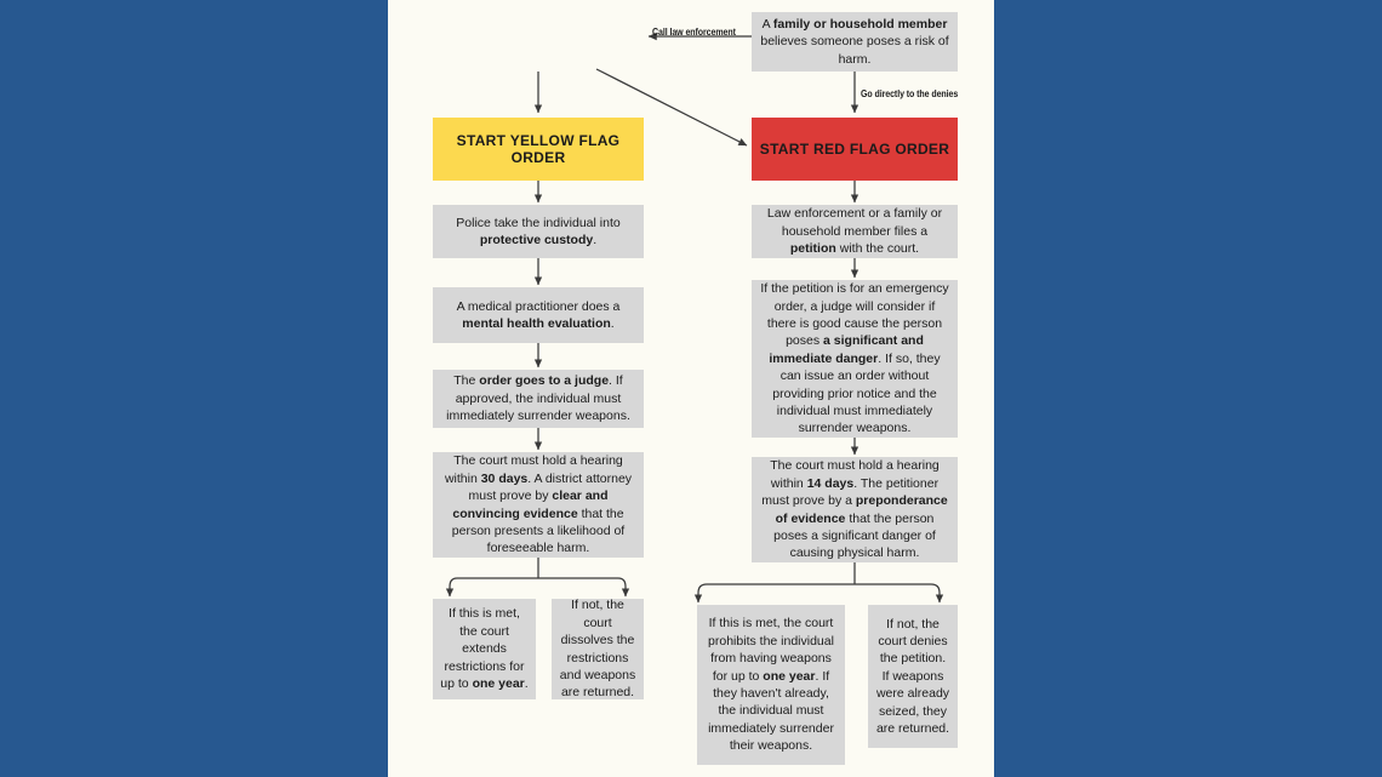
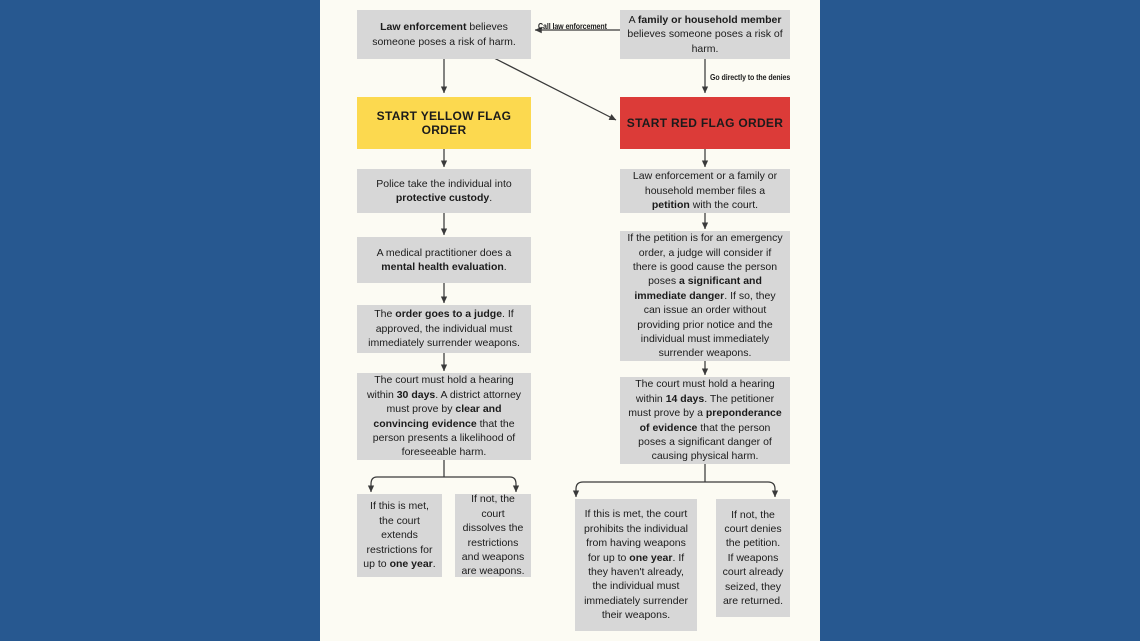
+ Law enforcement believes someone poses a risk of harm.
  A family or household member believes someone poses a risk of harm.
  Call law enforcement
  Go directly to the denies
  START YELLOW FLAG ORDER
  START RED FLAG ORDER
  Police take the individual into protective custody.
  Law enforcement or a family or household member files a petition with the court.
  A medical practitioner does a mental health evaluation.
  If the petition is for an emergency order, a judge will consider if there is good cause the person poses a significant and immediate danger. If so, they can issue an order without providing prior notice and the individual must immediately surrender weapons.
  The order goes to a judge. If approved, the individual must immediately surrender weapons.
  The court must hold a hearing within 30 days. A district attorney must prove by clear and convincing evidence that the person presents a likelihood of foreseeable harm.
  The court must hold a hearing within 14 days. The petitioner must prove by a preponderance of evidence that the person poses a significant danger of causing physical harm.
  If this is met, the court extends restrictions for up to one year.
- If not, the court dissolves the restrictions and weapons are returned.
+ If not, the court dissolves the restrictions and weapons are weapons.
  If this is met, the court prohibits the individual from having weapons for up to one year. If they haven't already, the individual must immediately surrender their weapons.
- If not, the court denies the petition. If weapons were already seized, they are returned.
+ If not, the court denies the petition. If weapons court already seized, they are returned.
